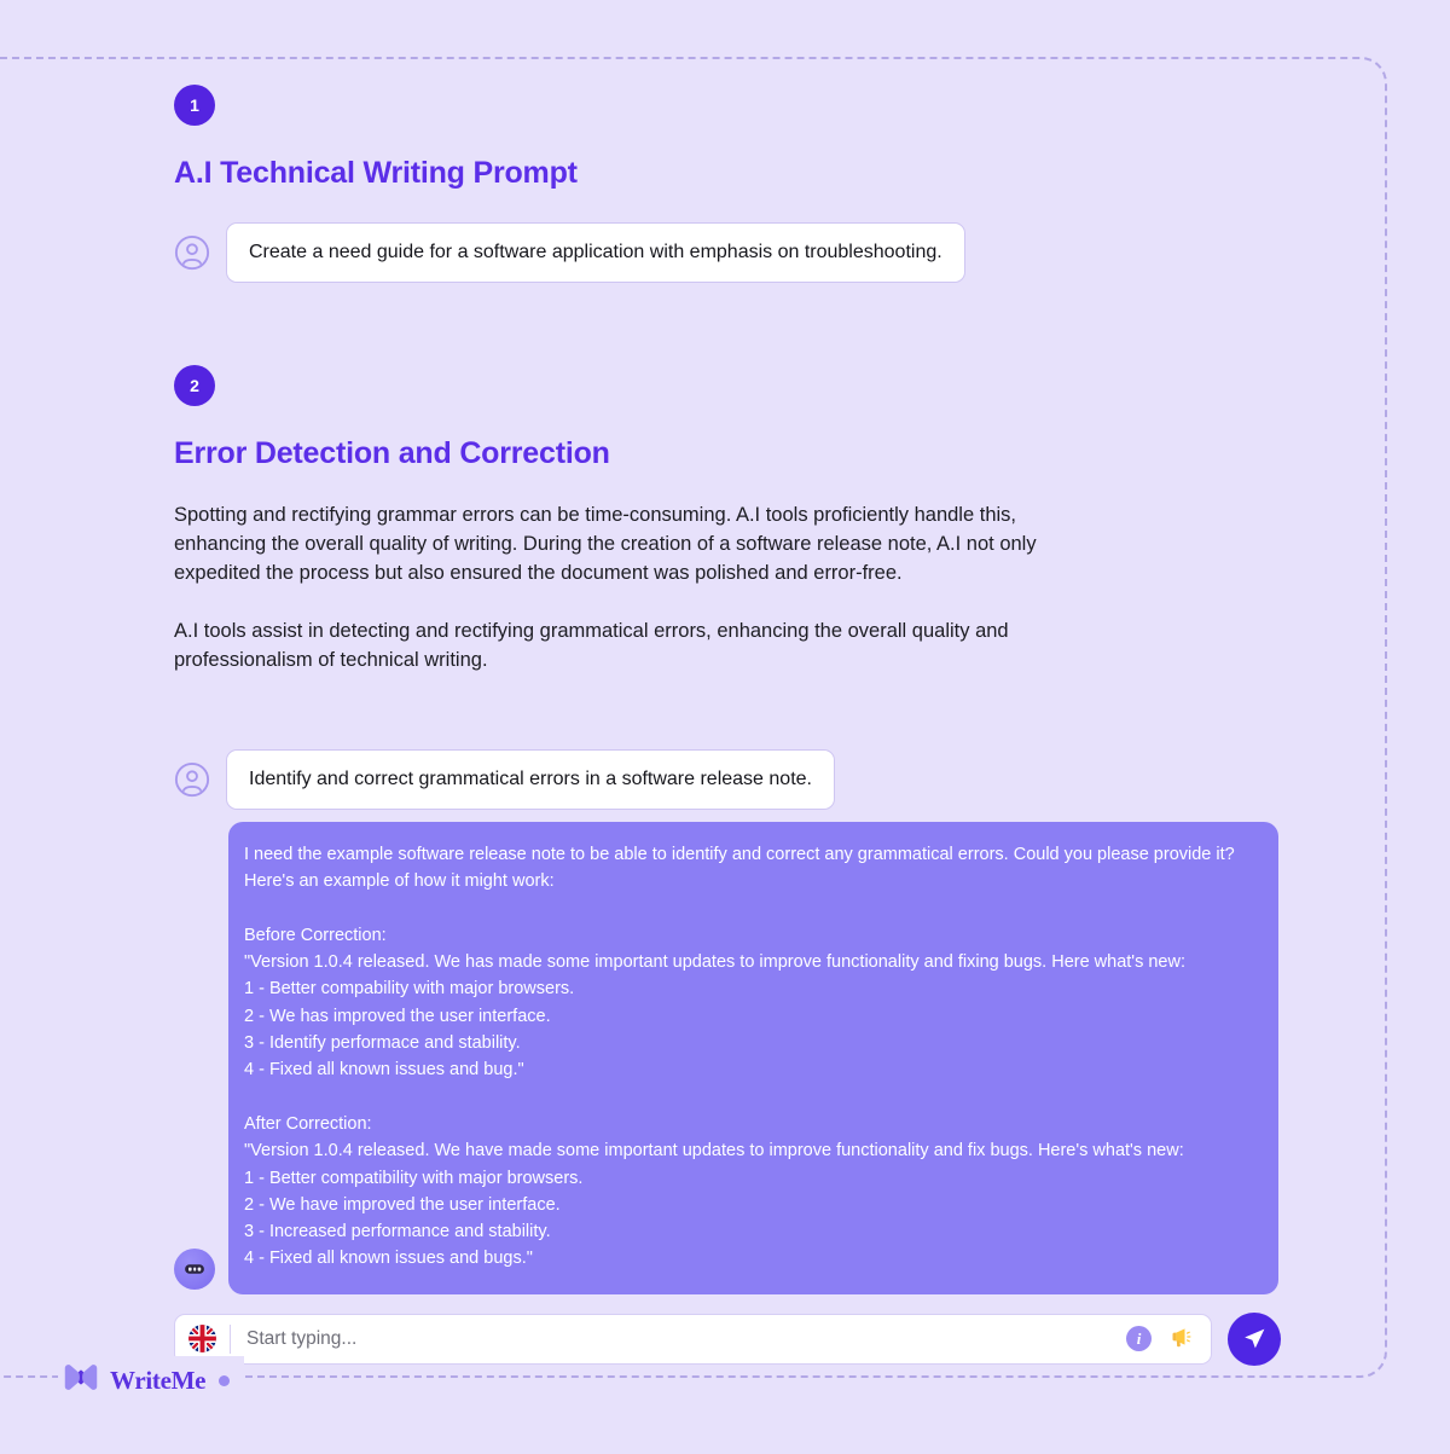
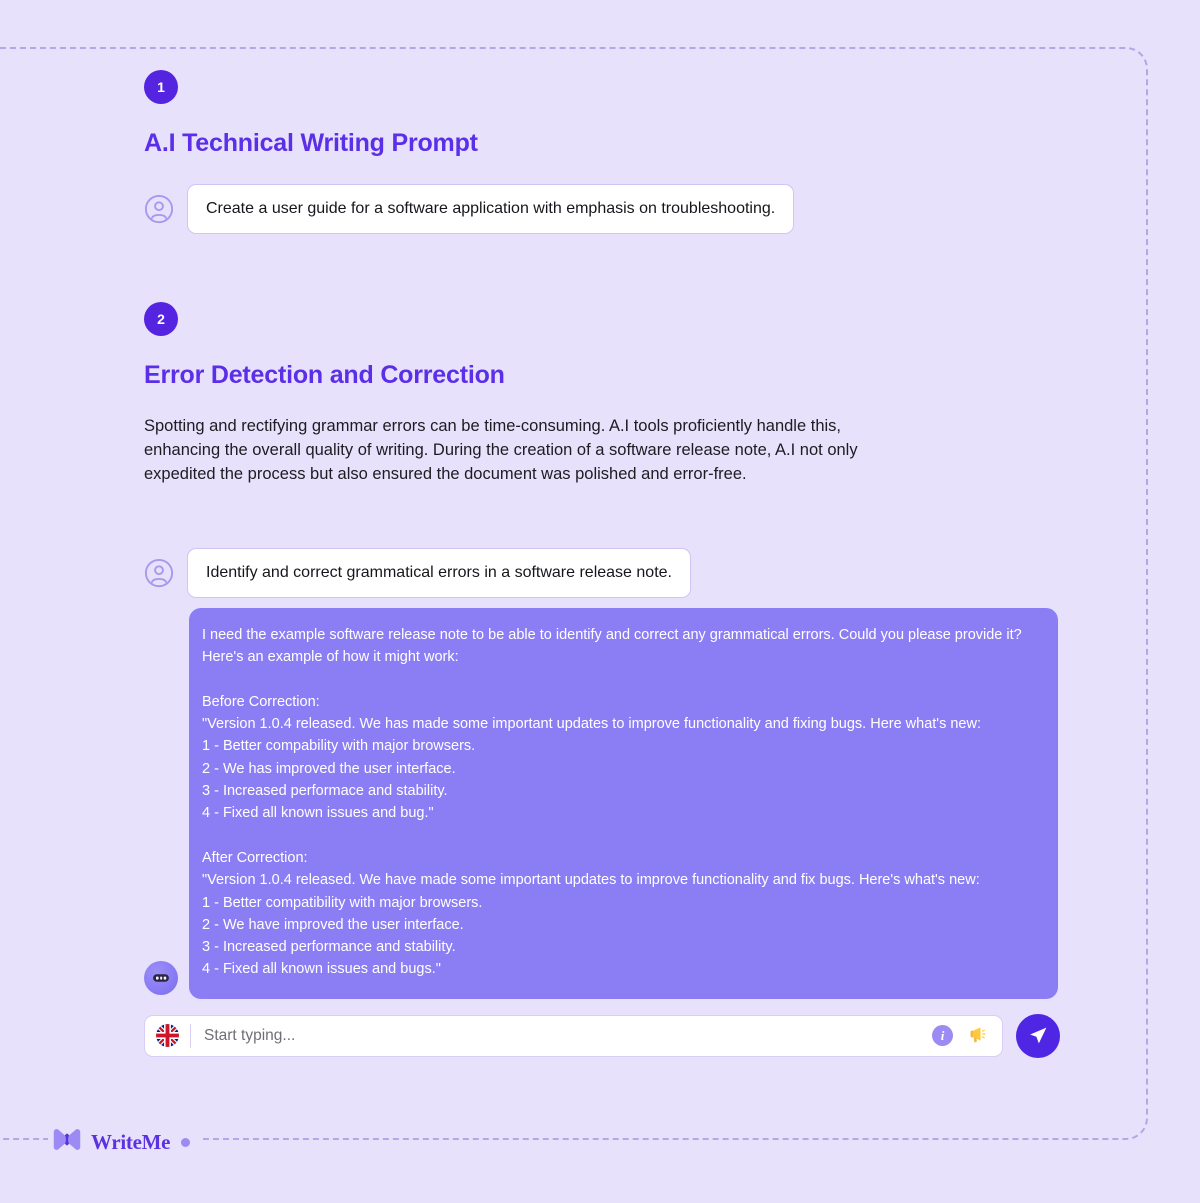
  1
  A.I Technical Writing Prompt
- Create a need guide for a software application with emphasis on troubleshooting.
+ Create a user guide for a software application with emphasis on troubleshooting.
  2
  Error Detection and Correction
  Spotting and rectifying grammar errors can be time-consuming. A.I tools proficiently handle this, enhancing the overall quality of writing. During the creation of a software release note, A.I not only expedited the process but also ensured the document was polished and error-free.
- A.I tools assist in detecting and rectifying grammatical errors, enhancing the overall quality and professionalism of technical writing.
  Identify and correct grammatical errors in a software release note.
  I need the example software release note to be able to identify and correct any grammatical errors. Could you please provide it?
  Here's an example of how it might work:
  Before Correction:
  "Version 1.0.4 released. We has made some important updates to improve functionality and fixing bugs. Here what's new:
  1 - Better compability with major browsers.
  2 - We has improved the user interface.
- 3 - Identify performace and stability.
+ 3 - Increased performace and stability.
  4 - Fixed all known issues and bug."
  After Correction:
  "Version 1.0.4 released. We have made some important updates to improve functionality and fix bugs. Here's what's new:
  1 - Better compatibility with major browsers.
  2 - We have improved the user interface.
  3 - Increased performance and stability.
  4 - Fixed all known issues and bugs."
  Start typing...
  i
  WriteMe
